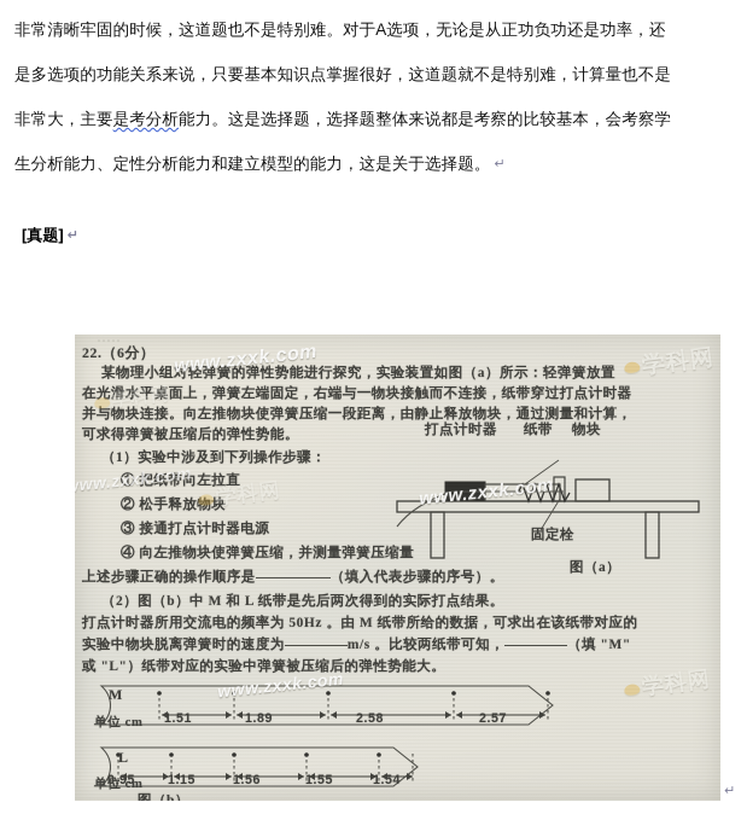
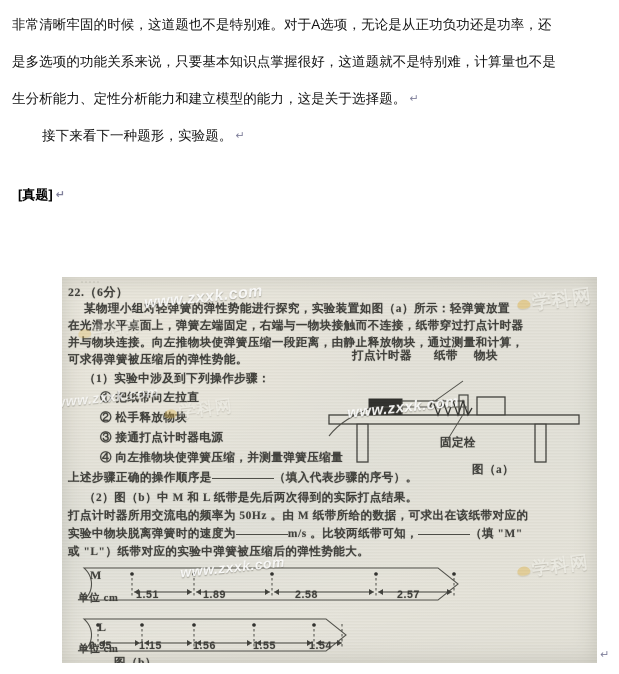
  非常清晰牢固的时候，这道题也不是特别难。对于A选项，无论是从正功负功还是功率，还
  是多选项的功能关系来说，只要基本知识点掌握很好，这道题就不是特别难，计算量也不是
- 非常大，主要是考分析能力。这是选择题，选择题整体来说都是考察的比较基本，会考察学
  生分析能力、定性分析能力和建立模型的能力，这是关于选择题。 ↵
+ 接下来看下一种题形，实验题。 ↵
  [真题] ↵
  ↵
